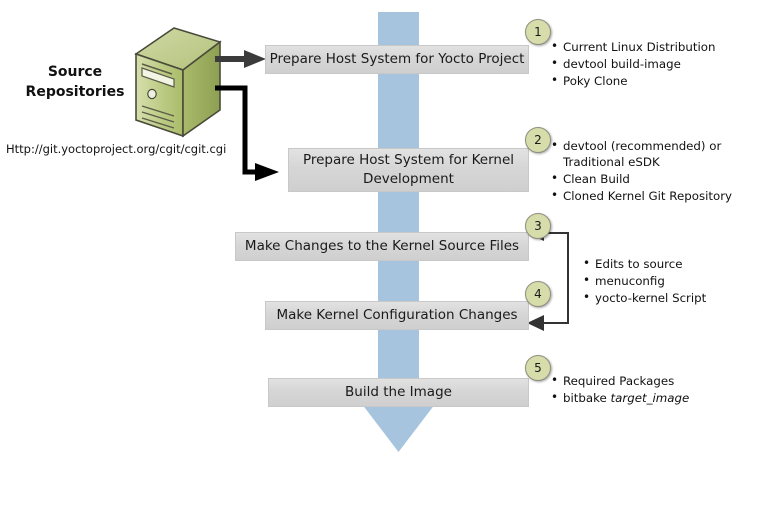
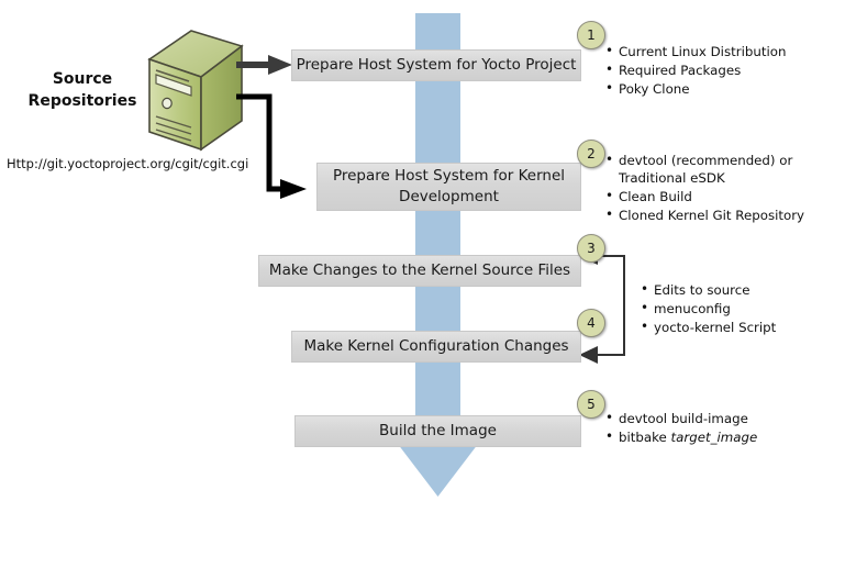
  Source
  Repositories
  Http://git.yoctoproject.org/cgit/cgit.cgi
  Prepare Host System for Yocto Project
  Prepare Host System for Kernel
  Development
  Make Changes to the Kernel Source Files
  Make Kernel Configuration Changes
  Build the Image
  1
  2
  3
  4
  5
  Current Linux Distribution
- devtool build-image
+ Required Packages
  Poky Clone
  devtool (recommended) or Traditional eSDK
  Clean Build
  Cloned Kernel Git Repository
  Edits to source
  menuconfig
  yocto-kernel Script
- Required Packages
+ devtool build-image
  bitbake target_image
